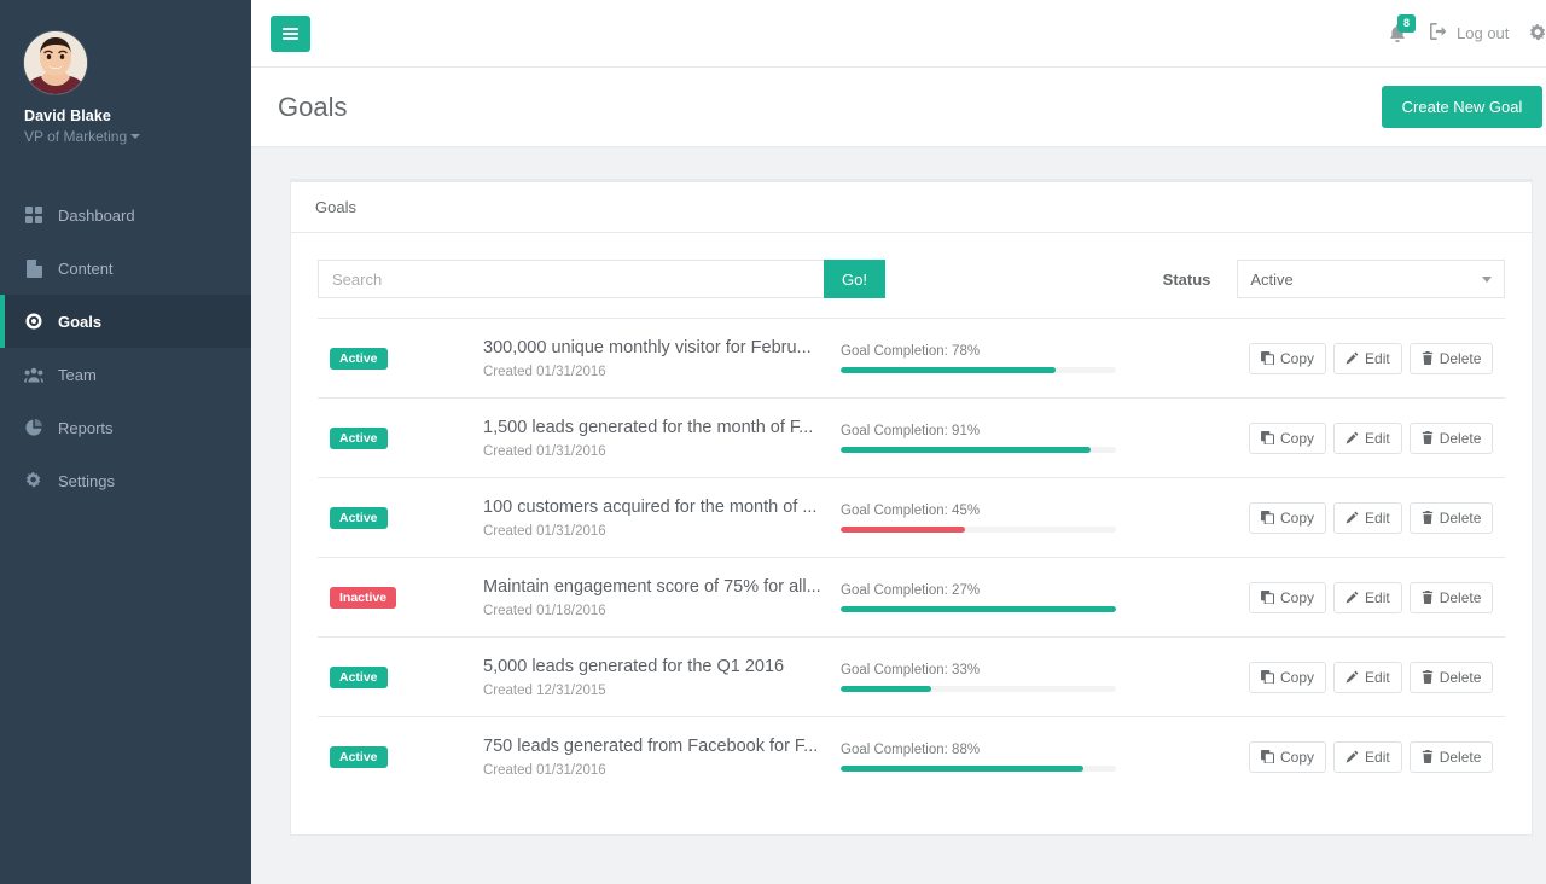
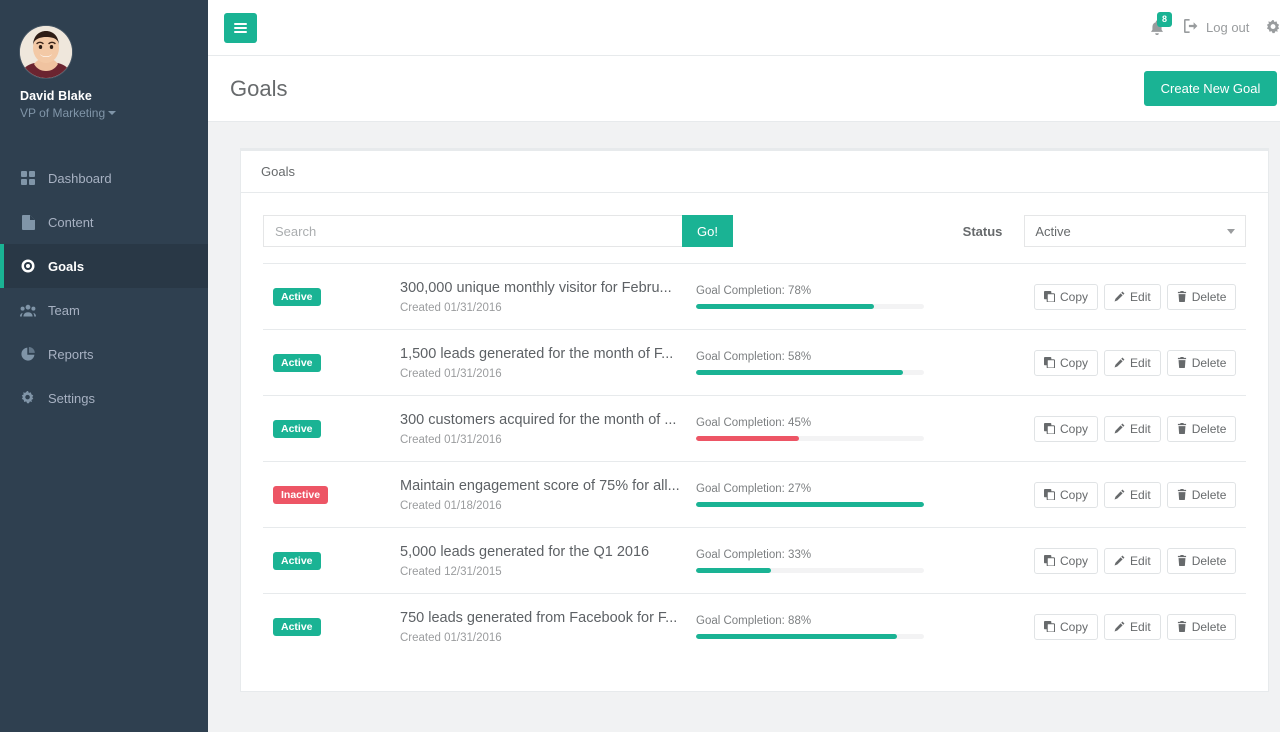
  David Blake
  VP of Marketing
  Dashboard
  Content
  Goals
  Team
  Reports
  Settings
  8
  Log out
  Goals
  Create New Goal
  Goals
  Search
  Go!
  Status
  Active
  Active
  300,000 unique monthly visitor for Febru...
  Created 01/31/2016
  Goal Completion: 78%
  Copy
  Edit
  Delete
  Active
  1,500 leads generated for the month of F...
  Created 01/31/2016
- Goal Completion: 91%
+ Goal Completion: 58%
  Copy
  Edit
  Delete
  Active
- 100 customers acquired for the month of ...
+ 300 customers acquired for the month of ...
  Created 01/31/2016
  Goal Completion: 45%
  Copy
  Edit
  Delete
  Inactive
  Maintain engagement score of 75% for all...
  Created 01/18/2016
  Goal Completion: 27%
  Copy
  Edit
  Delete
  Active
  5,000 leads generated for the Q1 2016
  Created 12/31/2015
  Goal Completion: 33%
  Copy
  Edit
  Delete
  Active
  750 leads generated from Facebook for F...
  Created 01/31/2016
  Goal Completion: 88%
  Copy
  Edit
  Delete
